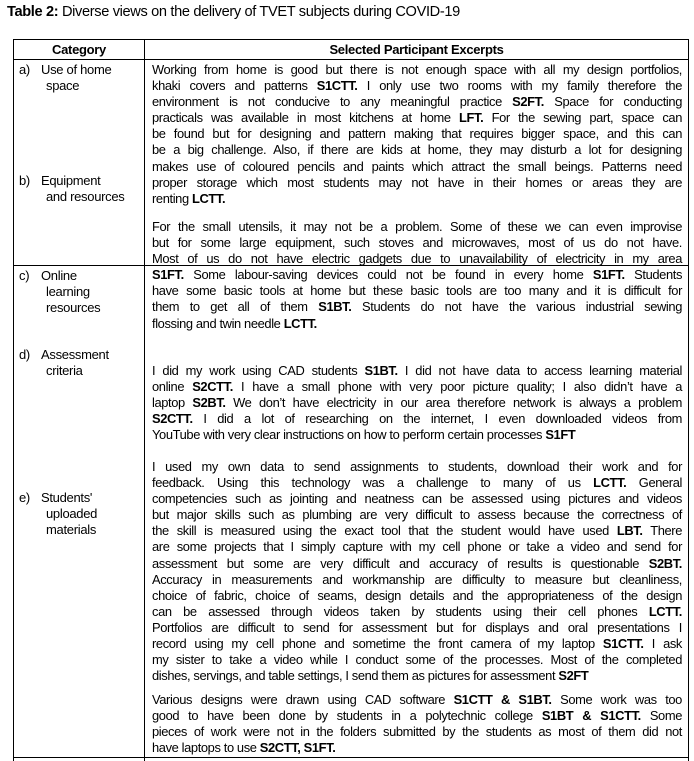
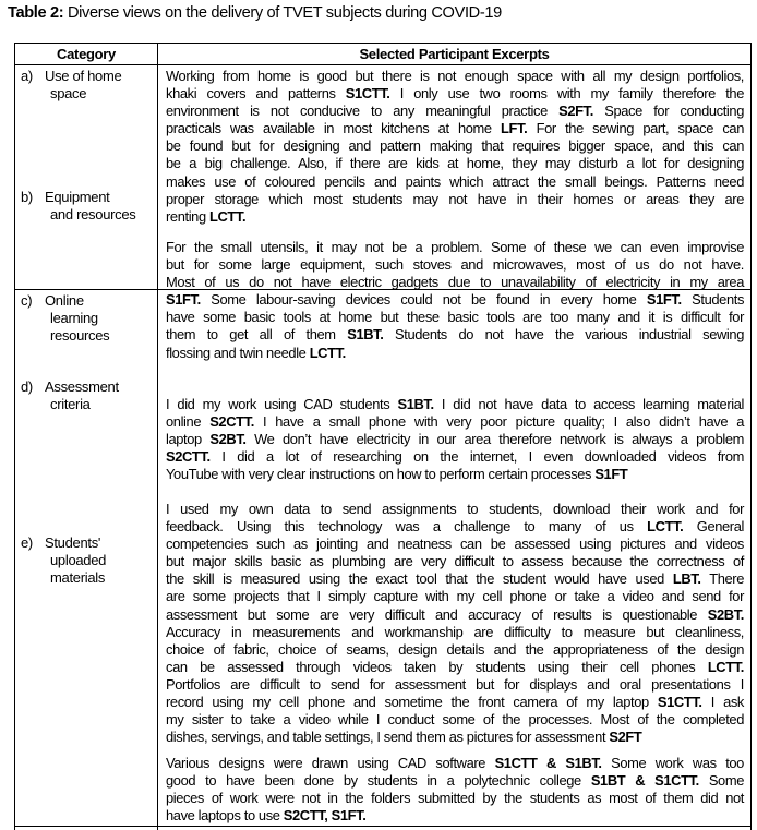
  Table 2: Diverse views on the delivery of TVET subjects during COVID-19
  Category
  Selected Participant Excerpts
  a) Use of home
  space
  b) Equipment
  and resources
  c) Online
  learning
  resources
  d) Assessment
  criteria
  e) Students'
  uploaded
  materials
  Working from home is good but there is not enough space with all my design portfolios,
  khaki covers and patterns S1CTT. I only use two rooms with my family therefore the
  environment is not conducive to any meaningful practice S2FT. Space for conducting
  practicals was available in most kitchens at home LFT. For the sewing part, space can
  be found but for designing and pattern making that requires bigger space, and this can
  be a big challenge. Also, if there are kids at home, they may disturb a lot for designing
  makes use of coloured pencils and paints which attract the small beings. Patterns need
  proper storage which most students may not have in their homes or areas they are
  renting LCTT.
  For the small utensils, it may not be a problem. Some of these we can even improvise
  but for some large equipment, such stoves and microwaves, most of us do not have.
  Most of us do not have electric gadgets due to unavailability of electricity in my area
  S1FT. Some labour-saving devices could not be found in every home S1FT. Students
  have some basic tools at home but these basic tools are too many and it is difficult for
  them to get all of them S1BT. Students do not have the various industrial sewing
  flossing and twin needle LCTT.
  I did my work using CAD students S1BT. I did not have data to access learning material
  online S2CTT. I have a small phone with very poor picture quality; I also didn’t have a
  laptop S2BT. We don’t have electricity in our area therefore network is always a problem
  S2CTT. I did a lot of researching on the internet, I even downloaded videos from
  YouTube with very clear instructions on how to perform certain processes S1FT
  I used my own data to send assignments to students, download their work and for
  feedback. Using this technology was a challenge to many of us LCTT. General
  competencies such as jointing and neatness can be assessed using pictures and videos
- but major skills such as plumbing are very difficult to assess because the correctness of
+ but major skills basic as plumbing are very difficult to assess because the correctness of
  the skill is measured using the exact tool that the student would have used LBT. There
  are some projects that I simply capture with my cell phone or take a video and send for
  assessment but some are very difficult and accuracy of results is questionable S2BT.
  Accuracy in measurements and workmanship are difficulty to measure but cleanliness,
  choice of fabric, choice of seams, design details and the appropriateness of the design
  can be assessed through videos taken by students using their cell phones LCTT.
  Portfolios are difficult to send for assessment but for displays and oral presentations I
  record using my cell phone and sometime the front camera of my laptop S1CTT. I ask
  my sister to take a video while I conduct some of the processes. Most of the completed
  dishes, servings, and table settings, I send them as pictures for assessment S2FT
  Various designs were drawn using CAD software S1CTT & S1BT. Some work was too
  good to have been done by students in a polytechnic college S1BT & S1CTT. Some
  pieces of work were not in the folders submitted by the students as most of them did not
  have laptops to use S2CTT, S1FT.
